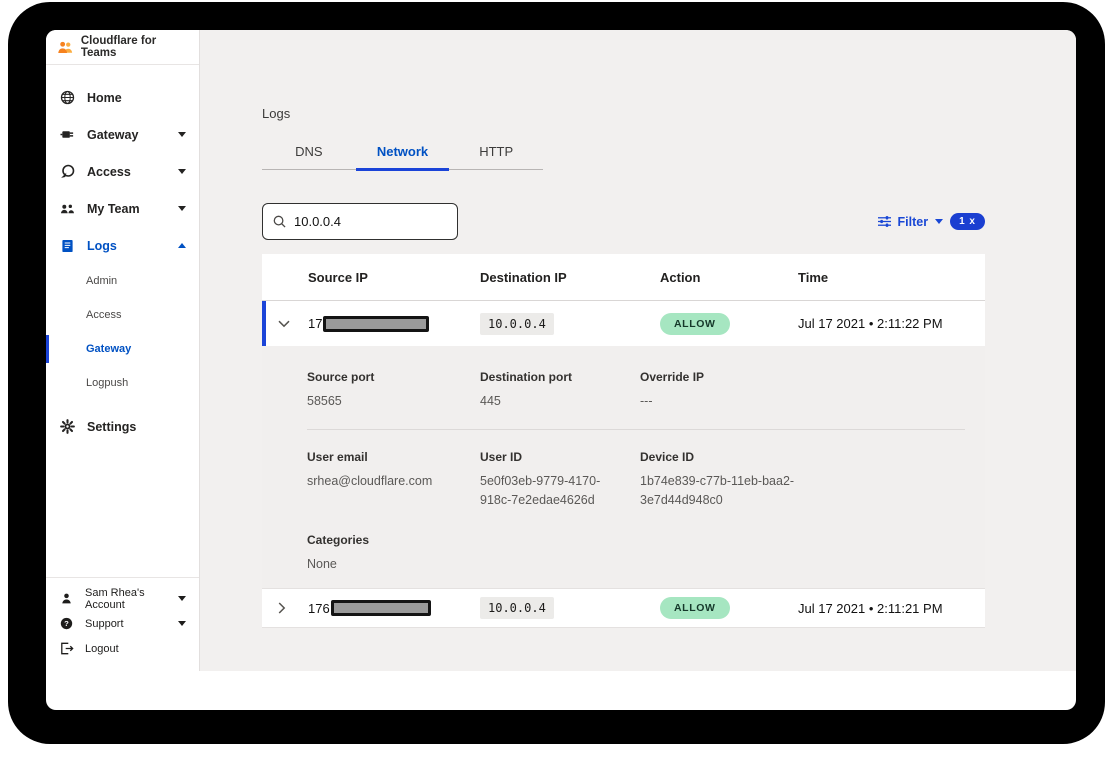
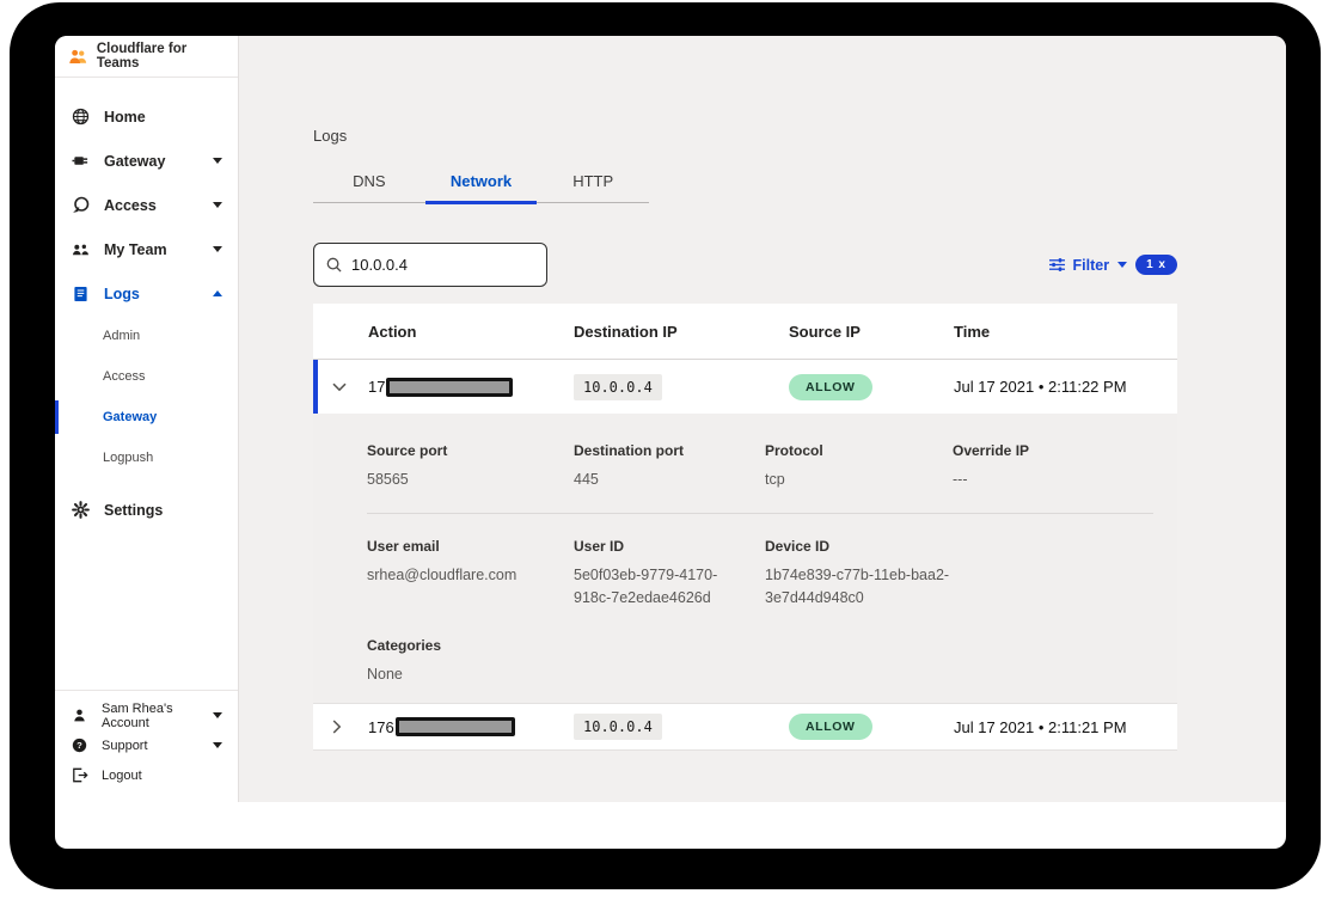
  Cloudflare for Teams
  Home
  Gateway
  Access
  My Team
  Logs
  Admin
  Access
  Gateway
  Logpush
  Settings
  Sam Rhea's Account
  ?
  Support
  Logout
  Logs
  DNS
  Network
  HTTP
  10.0.0.4
  Filter
  1 x
- Source IP
+ Action
  Destination IP
- Action
+ Source IP
  Time
  17
  10.0.0.4
  ALLOW
  Jul 17 2021 • 2:11:22 PM
  Source port
  58565
  Destination port
  445
+ Protocol
+ tcp
  Override IP
  ---
  User email
  srhea@cloudflare.com
  User ID
  5e0f03eb-9779-4170-918c-7e2edae4626d
  Device ID
  1b74e839-c77b-11eb-baa2-3e7d44d948c0
  Categories
  None
  176
  10.0.0.4
  ALLOW
  Jul 17 2021 • 2:11:21 PM
